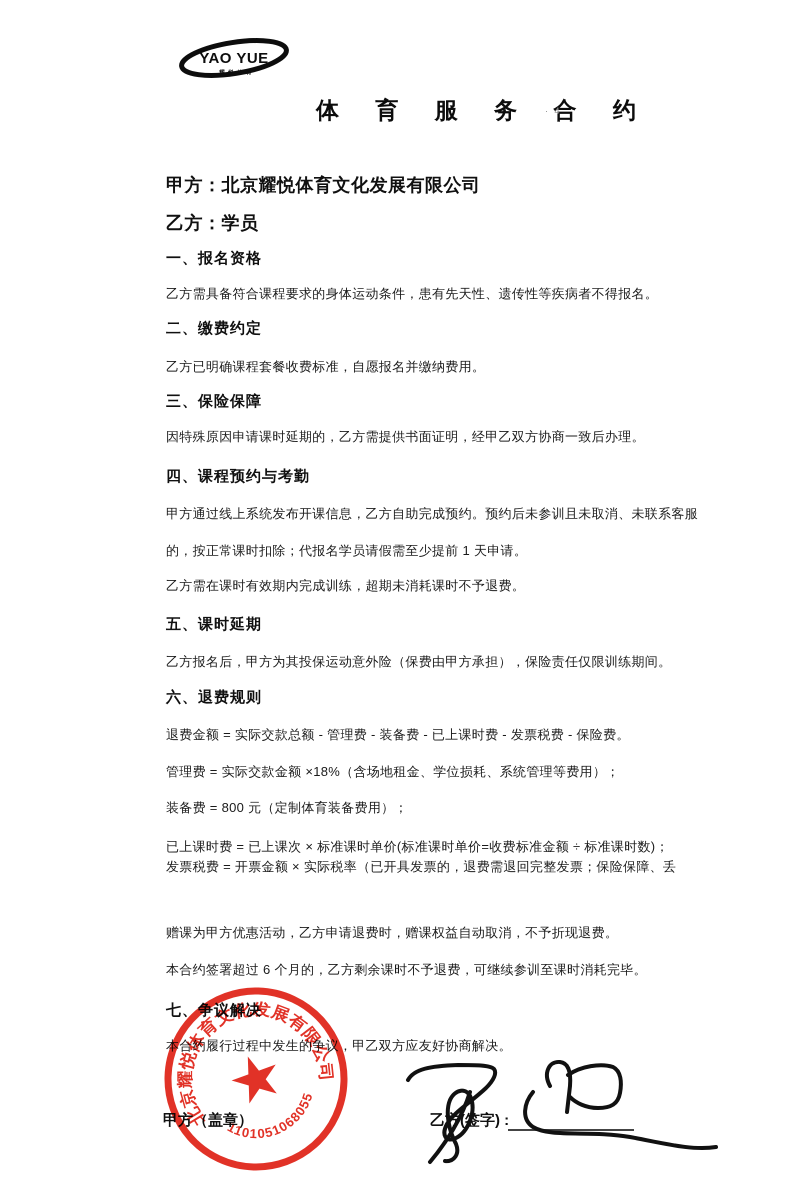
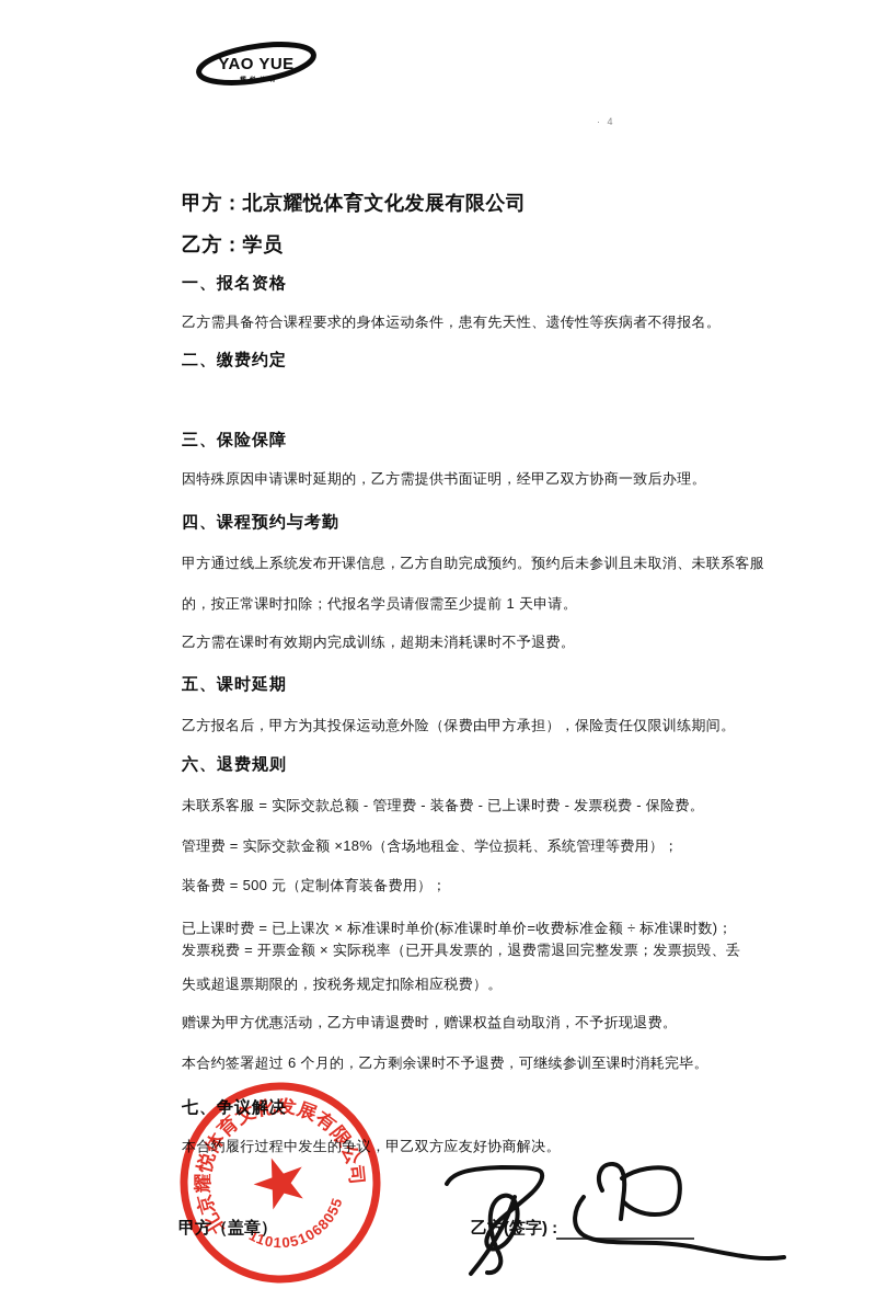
  YAO YUE
- 体 育 服 务 合 约
  · 4
  甲方：北京耀悦体育文化发展有限公司
  乙方：学员
  一、报名资格
  乙方需具备符合课程要求的身体运动条件，患有先天性、遗传性等疾病者不得报名。
  二、缴费约定
- 乙方已明确课程套餐收费标准，自愿报名并缴纳费用。
  三、保险保障
  因特殊原因申请课时延期的，乙方需提供书面证明，经甲乙双方协商一致后办理。
  四、课程预约与考勤
  甲方通过线上系统发布开课信息，乙方自助完成预约。预约后未参训且未取消、未联系客服
  的，按正常课时扣除；代报名学员请假需至少提前 1 天申请。
  乙方需在课时有效期内完成训练，超期未消耗课时不予退费。
  五、课时延期
  乙方报名后，甲方为其投保运动意外险（保费由甲方承担），保险责任仅限训练期间。
  六、退费规则
- 退费金额 = 实际交款总额 - 管理费 - 装备费 - 已上课时费 - 发票税费 - 保险费。
+ 未联系客服 = 实际交款总额 - 管理费 - 装备费 - 已上课时费 - 发票税费 - 保险费。
  管理费 = 实际交款金额 ×18%（含场地租金、学位损耗、系统管理等费用）；
- 装备费 = 800 元（定制体育装备费用）；
+ 装备费 = 500 元（定制体育装备费用）；
  已上课时费 = 已上课次 × 标准课时单价(标准课时单价=收费标准金额 ÷ 标准课时数)；
- 发票税费 = 开票金额 × 实际税率（已开具发票的，退费需退回完整发票；保险保障、丢
+ 发票税费 = 开票金额 × 实际税率（已开具发票的，退费需退回完整发票；发票损毁、丢
+ 失或超退票期限的，按税务规定扣除相应税费）。
  赠课为甲方优惠活动，乙方申请退费时，赠课权益自动取消，不予折现退费。
  本合约签署超过 6 个月的，乙方剩余课时不予退费，可继续参训至课时消耗完毕。
  七、议解决
  合约履行过程中发生的争议，甲乙双方应友好协商解决。
  甲方（盖章）
  乙方(签字) :
